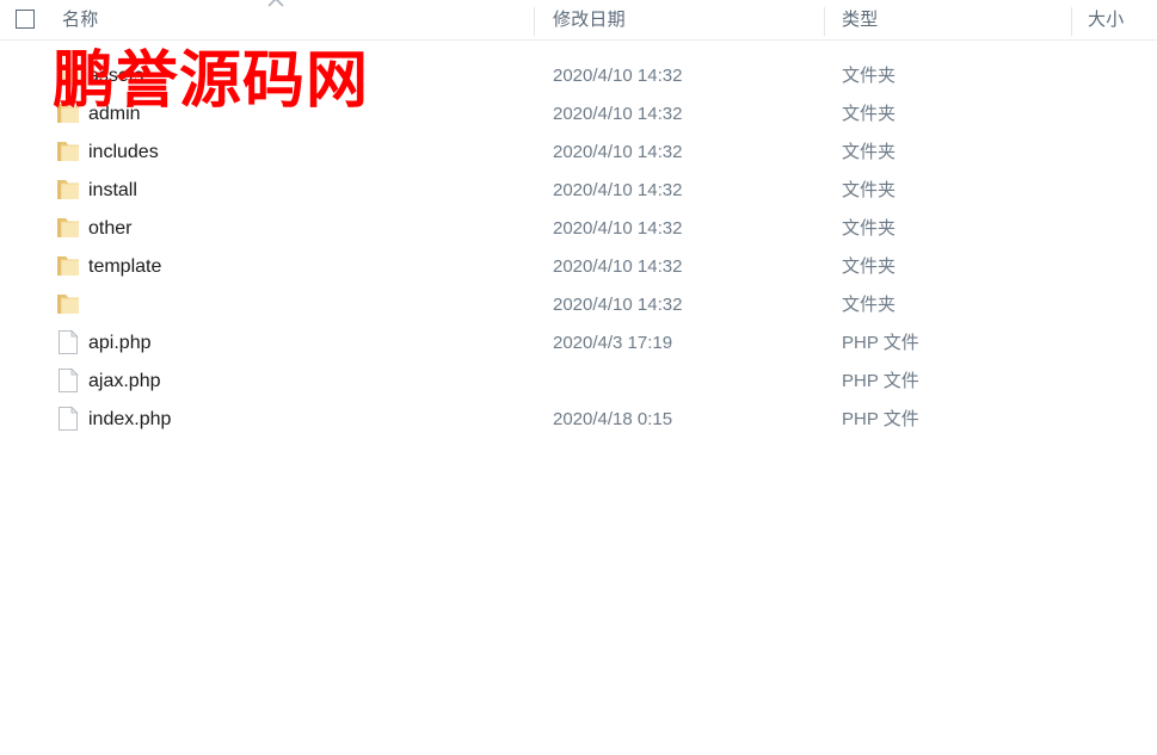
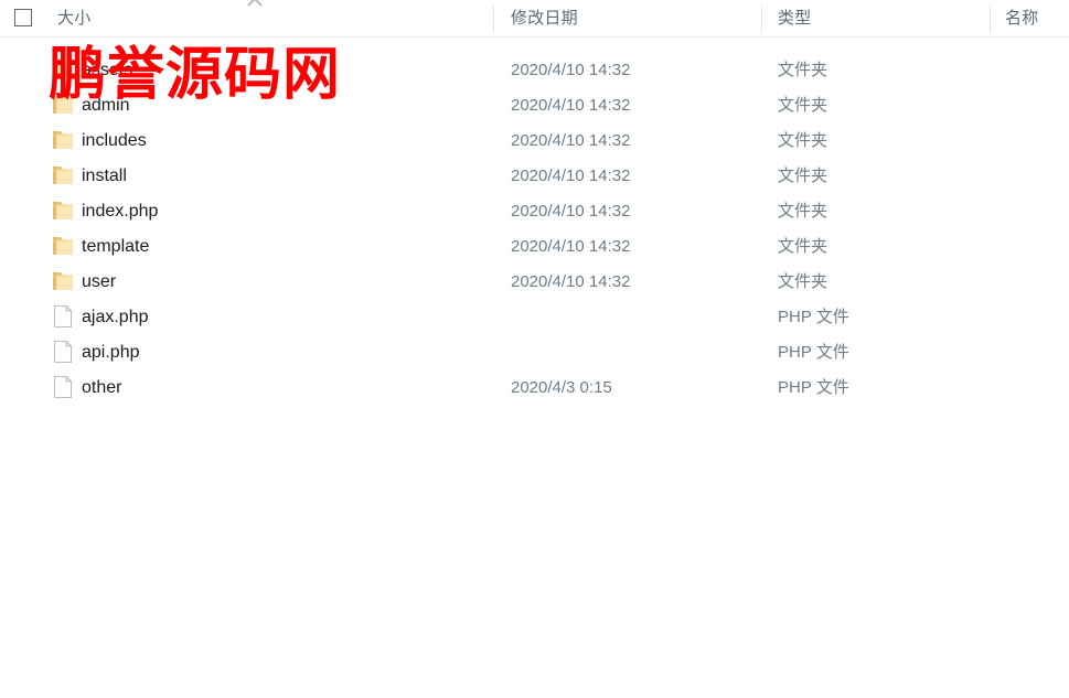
- 名称
+ 大小
  修改日期
  类型
- 大小
+ 名称
  assets
  2020/4/10 14:32
  文件夹
  admin
  2020/4/10 14:32
  文件夹
  includes
  2020/4/10 14:32
  文件夹
  install
  2020/4/10 14:32
  文件夹
- other
+ index.php
  2020/4/10 14:32
  文件夹
  template
  2020/4/10 14:32
  文件夹
+ user
  2020/4/10 14:32
  文件夹
- api.php
+ ajax.php
- 2020/4/3 17:19
  PHP 文件
- ajax.php
+ api.php
  PHP 文件
- index.php
+ other
- 2020/4/18 0:15
+ 2020/4/3 0:15
  PHP 文件
  鹏誉源码网
